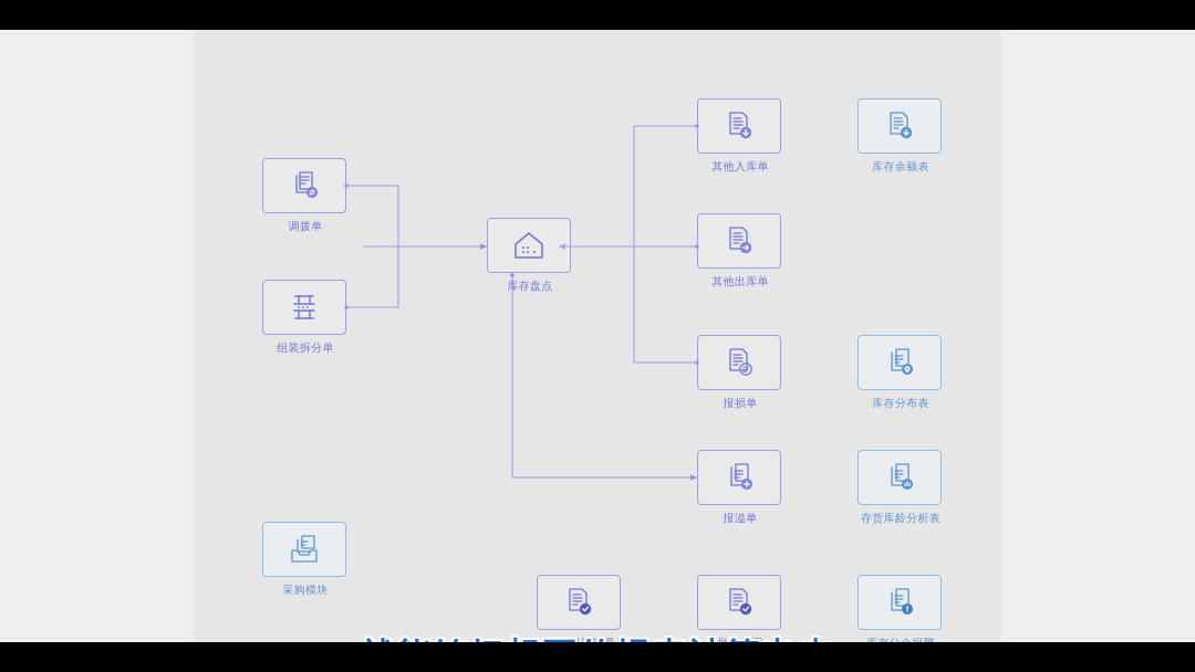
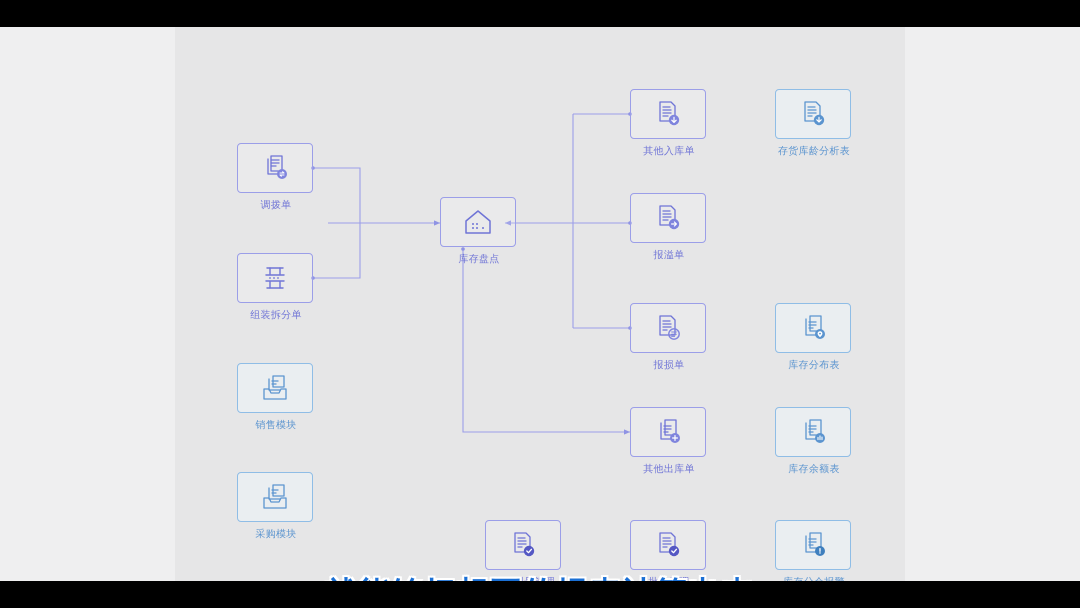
  库存盘点
  调拨单
  组装拆分单
+ 销售模块
  采购模块
  其他入库单
- 其他出库单
+ 报溢单
  报损单
- 报溢单
+ 其他出库单
- 库存余额表
+ 存货库龄分析表
  库存分布表
- 存货库龄分析表
+ 库存余额表
